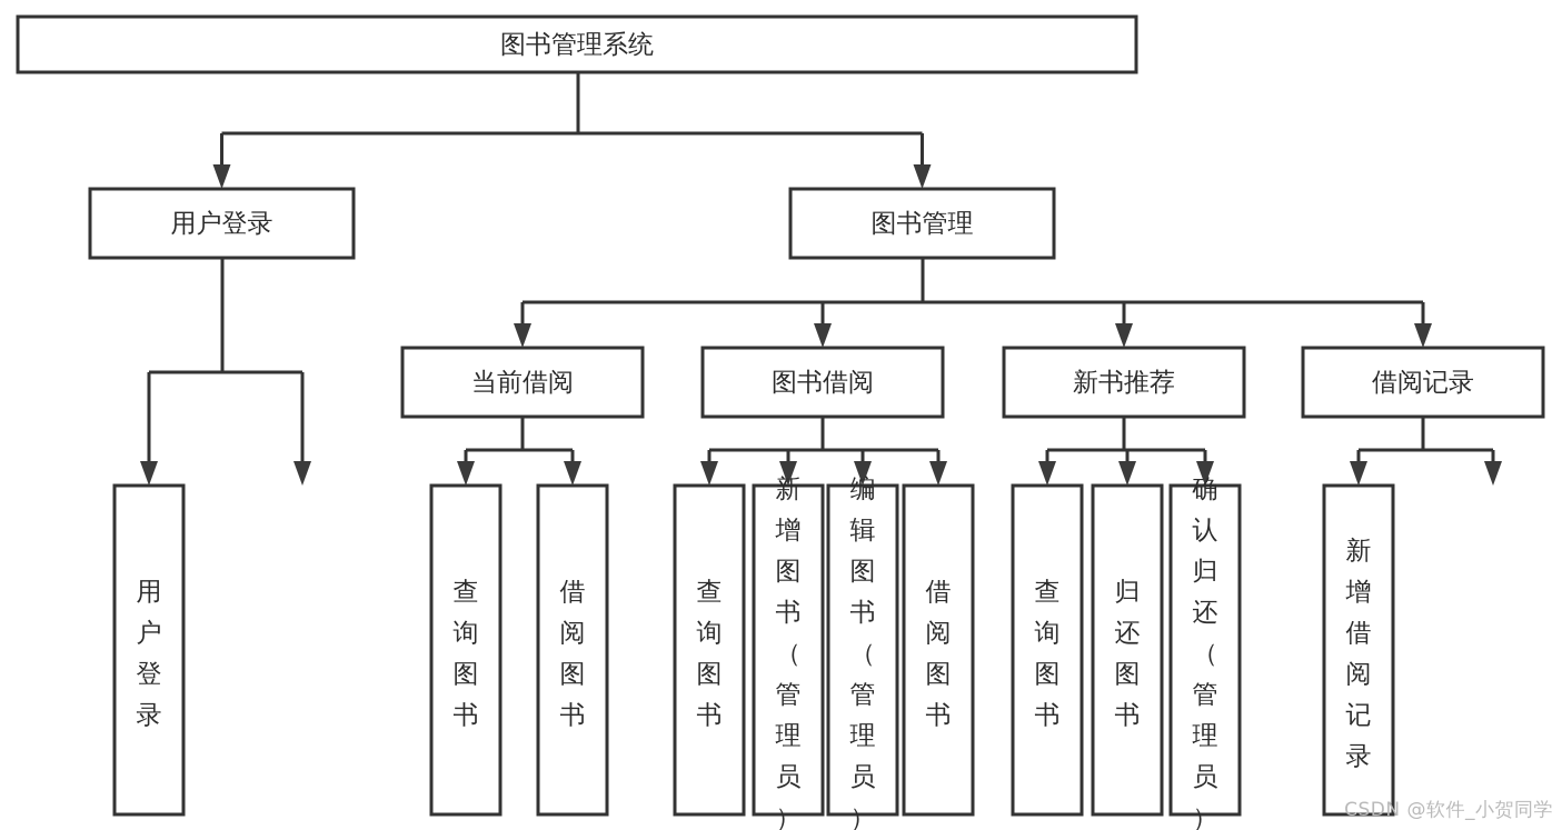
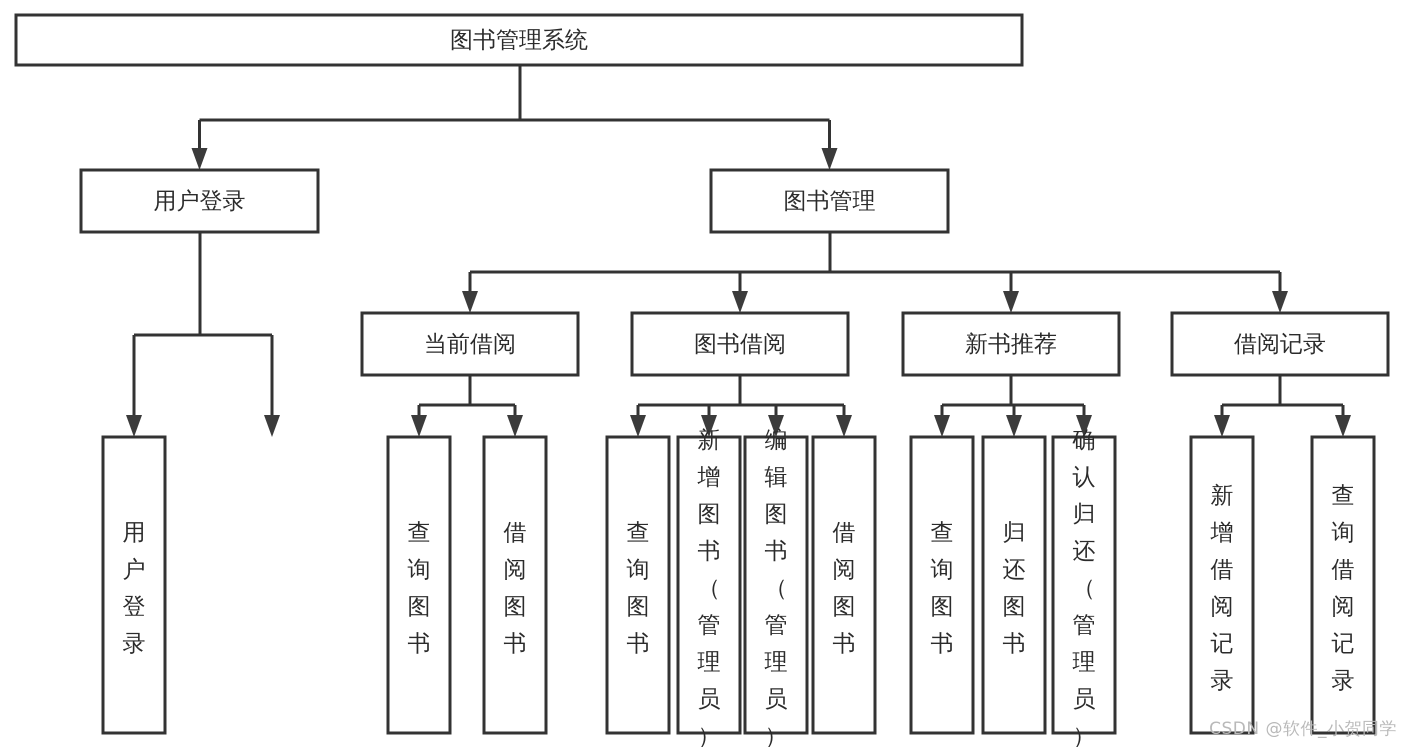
  图书管理系统
  用户登录
  图书管理
  当前借阅
  图书借阅
  新书推荐
  借阅记录
  用户登录
  查询图书
  借阅图书
  查询图书
  新增图书（管理员）
  编辑图书（管理员）
  借阅图书
  查询图书
  归还图书
  确认归还（管理员）
  新增借阅记录
+ 查询借阅记录
  CSDN @软件_小贺同学
